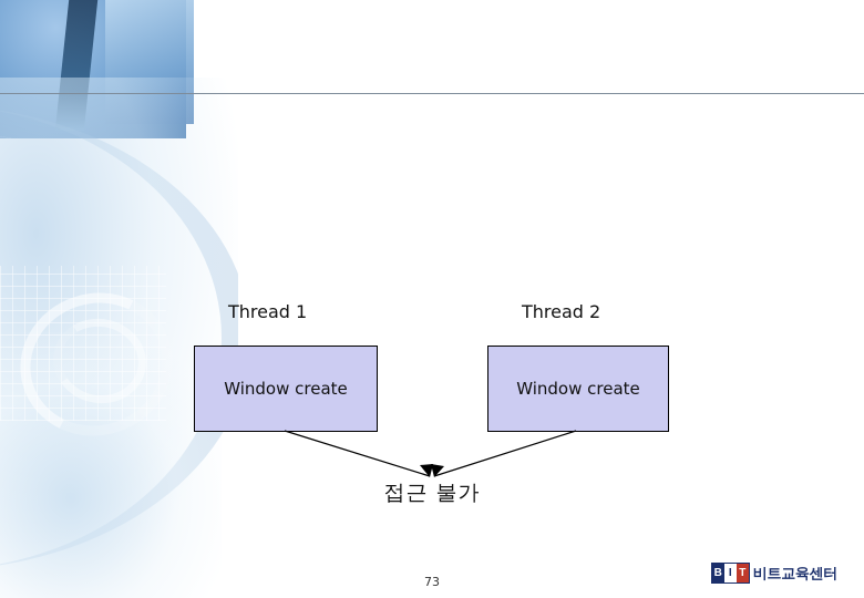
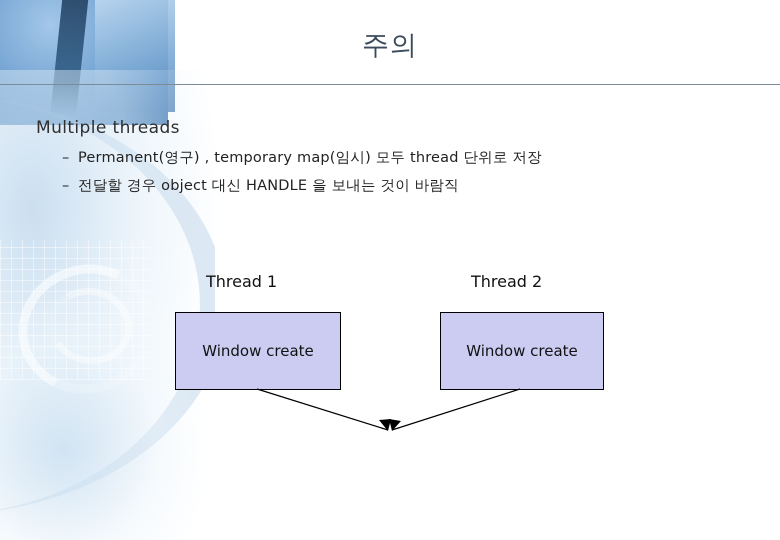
+ 주의
+ Multiple threads
+ – Permanent(영구) , temporary map(임시) 모두 thread 단위로 저장
+ – 전달할 경우 object 대신 HANDLE 을 보내는 것이 바람직
  Thread 1
  Thread 2
  Window create
  Window create
- 접근 불가
- 73
- B
- I
- T
- 비트교육센터
